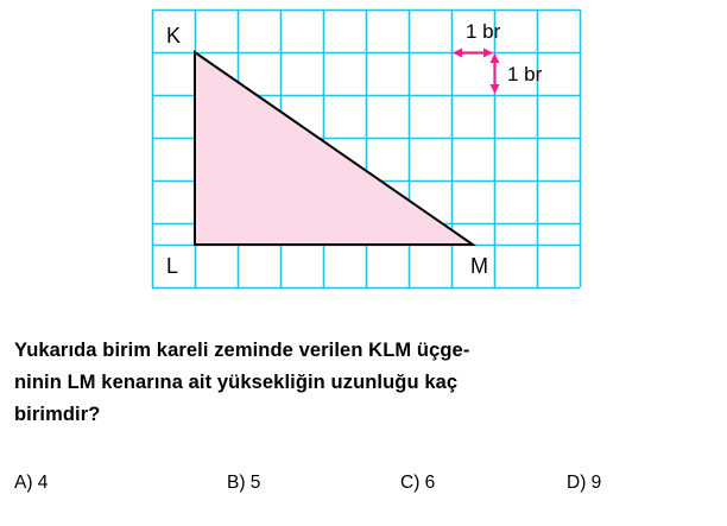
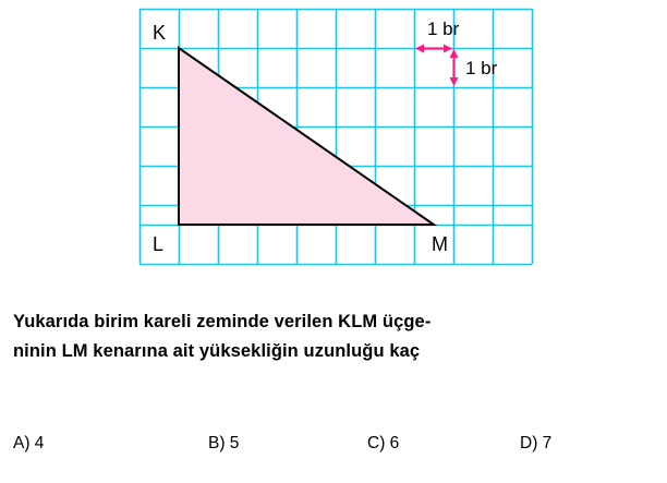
  K
  L
  M
  1 br
  1 br
  Yukarıda birim kareli zeminde verilen KLM üçge-
  ninin LM kenarına ait yüksekliğin uzunluğu kaç
- birimdir?
  A) 4
  B) 5
  C) 6
- D) 9
+ D) 7
